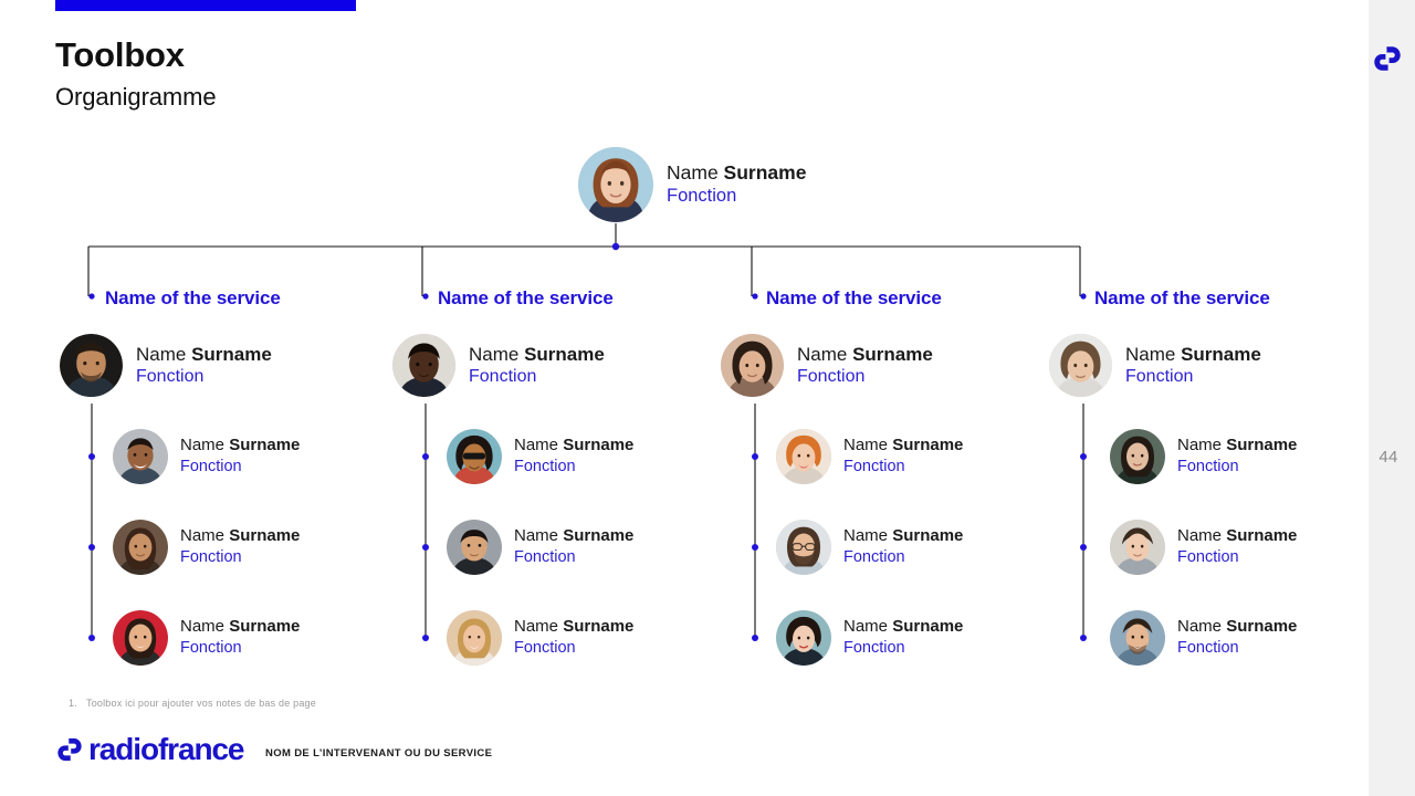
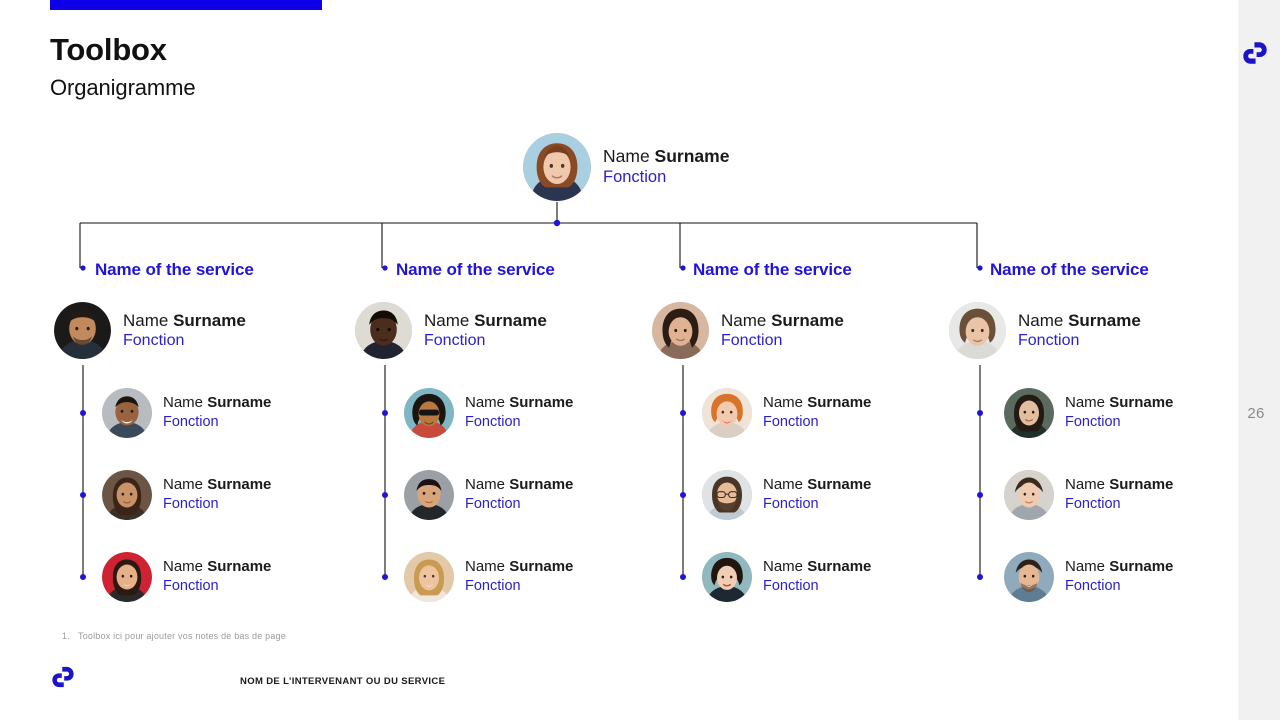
- 44
+ 26
  Toolbox
  Organigramme
  Name Surname
  Fonction
  Name of the service
  Name Surname
  Fonction
  Name Surname
  Fonction
  Name Surname
  Fonction
  Name Surname
  Fonction
  Name of the service
  Name Surname
  Fonction
  Name Surname
  Fonction
  Name Surname
  Fonction
  Name Surname
  Fonction
  Name of the service
  Name Surname
  Fonction
  Name Surname
  Fonction
  Name Surname
  Fonction
  Name Surname
  Fonction
  Name of the service
  Name Surname
  Fonction
  Name Surname
  Fonction
  Name Surname
  Fonction
  Name Surname
  Fonction
  1. Toolbox ici pour ajouter vos notes de bas de page
- radiofrance
  NOM DE L’INTERVENANT OU DU SERVICE
